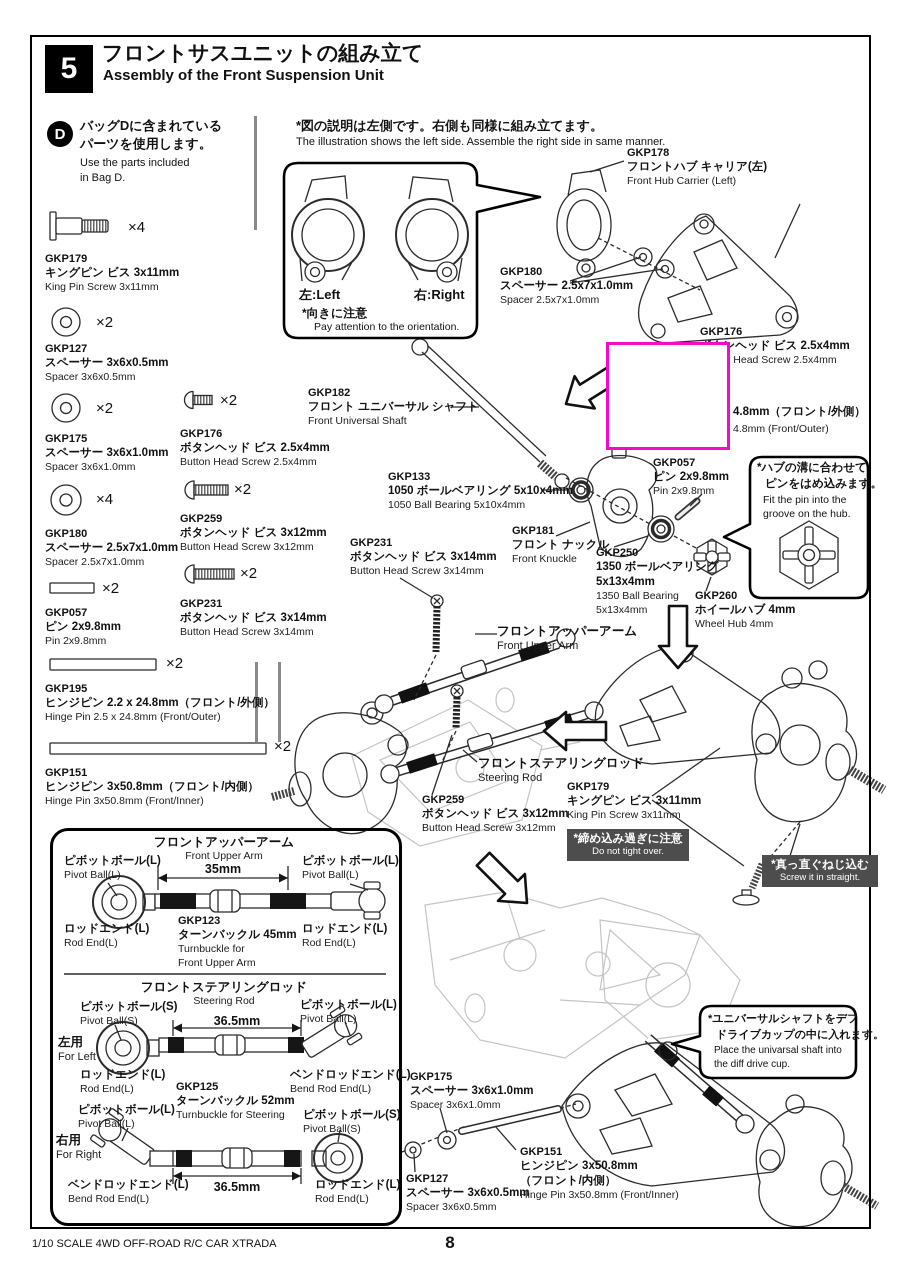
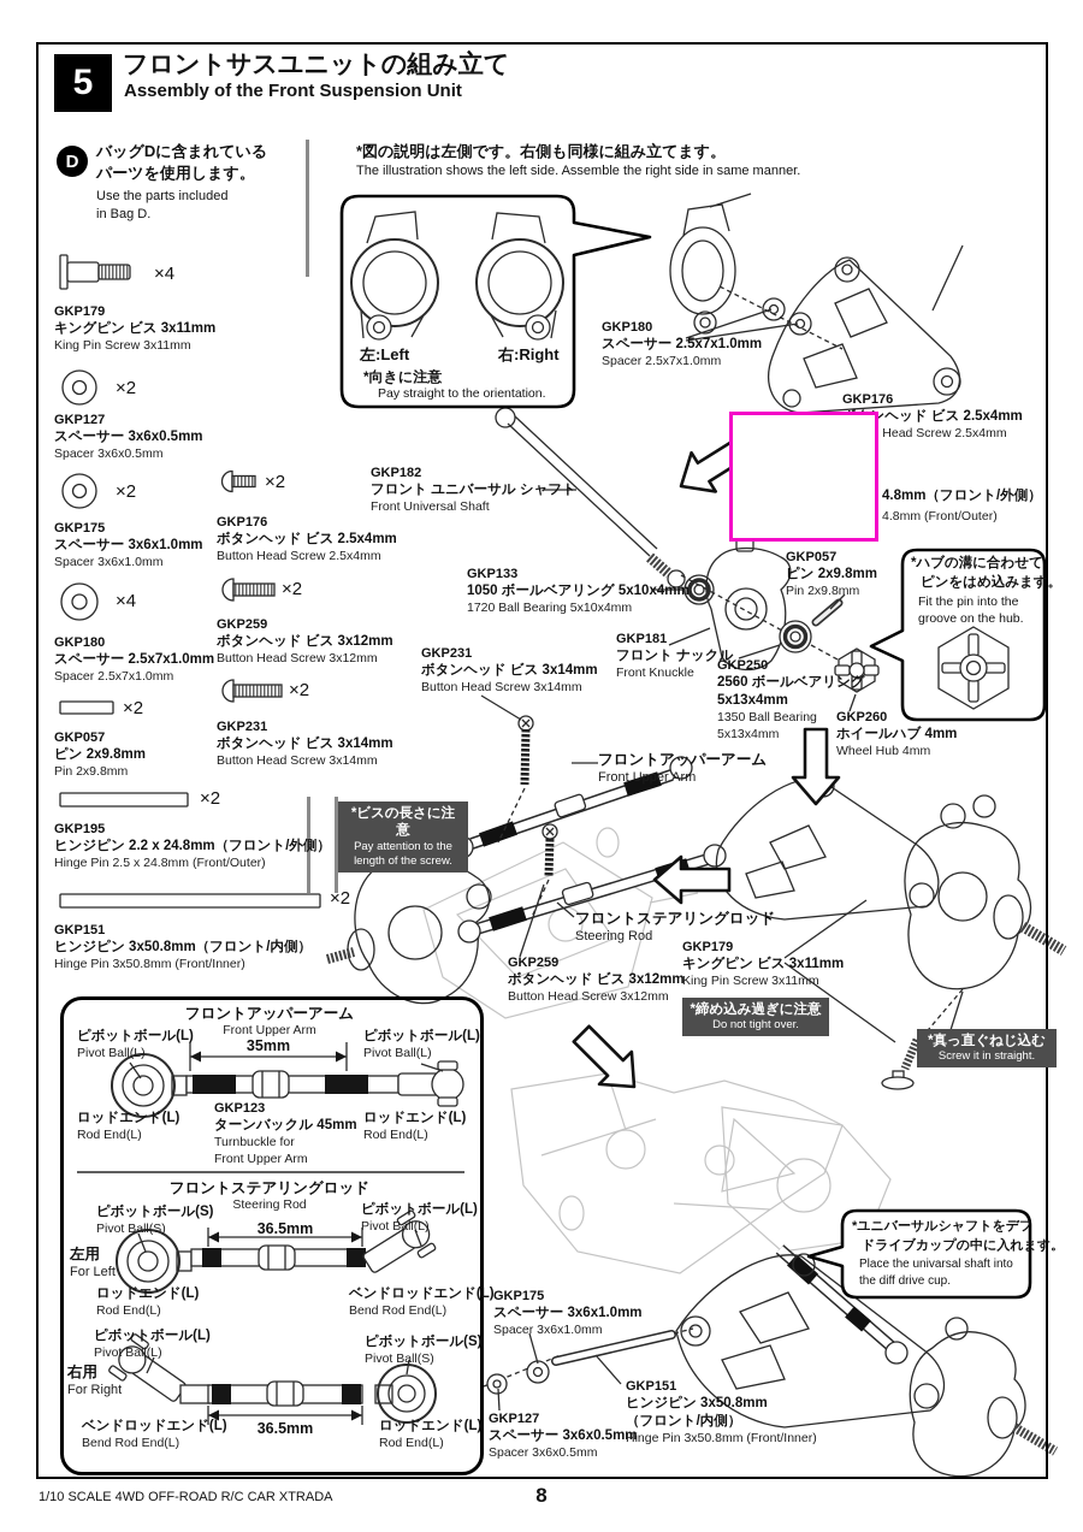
  5
  フロントサスユニットの組み立て
  Assembly of the Front Suspension Unit
  D
  バッグDに含まれている
  パーツを使用します。
  Use the parts included
  in Bag D.
  *図の説明は左側です。右側も同様に組み立てます。
  The illustration shows the left side. Assemble the right side in same manner.
  ×4
  GKP179
  キングピン ビス 3x11mm
  King Pin Screw 3x11mm
  ×2
  GKP127
  スペーサー 3x6x0.5mm
  Spacer 3x6x0.5mm
  ×2
  GKP175
  スペーサー 3x6x1.0mm
  Spacer 3x6x1.0mm
  ×4
  GKP180
  スペーサー 2.5x7x1.0mm
  Spacer 2.5x7x1.0mm
  ×2
  GKP057
  ピン 2x9.8mm
  Pin 2x9.8mm
  ×2
  GKP195
  ヒンジピン 2.2 x 24.8mm（フロント/外側）
  Hinge Pin 2.5 x 24.8mm (Front/Outer)
  ×2
  GKP151
  ヒンジピン 3x50.8mm（フロント/内側）
  Hinge Pin 3x50.8mm (Front/Inner)
  ×2
  GKP176
  ボタンヘッド ビス 2.5x4mm
  Button Head Screw 2.5x4mm
  ×2
  GKP259
  ボタンヘッド ビス 3x12mm
  Button Head Screw 3x12mm
  ×2
  GKP231
  ボタンヘッド ビス 3x14mm
  Button Head Screw 3x14mm
- GKP178
- フロントハブ キャリア(左)
- Front Hub Carrier (Left)
  GKP180
  スペーサー 2.5x7x1.0mm
  Spacer 2.5x7x1.0mm
  GKP176
  ヘッド ビス 2.5x4mm
  Head Screw 2.5x4mm
  4.8mm（フロント/外側）
  4.8mm (Front/Outer)
  GKP182
  フロント ユニバーサル シャフト
  Front Universal Shaft
  GKP133
  1050 ボールベアリング 5x10x4mm
- 1050 Ball Bearing 5x10x4mm
+ 1720 Ball Bearing 5x10x4mm
  GKP057
  ピン 2x9.8mm
  Pin 2x9.8mm
  GKP181
  フロント ナックル
  Front Knuckle
  GKP250
- 1350 ボールベアリング
+ 2560 ボールベアリング
  5x13x4mm
  1350 Ball Bearing
  5x13x4mm
  GKP260
  ホイールハブ 4mm
  Wheel Hub 4mm
  GKP231
  ボタンヘッド ビス 3x14mm
  Button Head Screw 3x14mm
  フロントアッパーアーム
  Front Upper Arm
  フロントステアリングロッド
  Steering Rod
  GKP259
  ボタンヘッド ビス 3x12mm
  Button Head Screw 3x12mm
  GKP179
  キングピン ビス 3x11mm
  King Pin Screw 3x11mm
  GKP175
  スペーサー 3x6x1.0mm
  Spacer 3x6x1.0mm
  GKP127
  スペーサー 3x6x0.5mm
  Spacer 3x6x0.5mm
  GKP151
  ヒンジピン 3x50.8mm
  （フロント/内側）
  Hinge Pin 3x50.8mm (Front/Inner)
+ *ビスの長さに注意
+ Pay attention to the
+ length of the screw.
  *締め込み過ぎに注意
  Do not tight over.
  *真っ直ぐねじ込む
  Screw it in straight.
  左:Left
  右:Right
  *向きに注意
- Pay attention to the orientation.
+ Pay straight to the orientation.
  *ハブの溝に合わせて
  ピンをはめ込みます。
  Fit the pin into the
  groove on the hub.
  *ユニバーサルシャフトをデフ
  ドライブカップの中に入れます。
  Place the univarsal shaft into
  the diff drive cup.
  フロントアッパーアーム
  Front Upper Arm
  ピボットボール(L)
  Pivot Ball(L)
  ピボットボール(L)
  Pivot Ball(L)
  35mm
  ロッドエンド(L)
  Rod End(L)
  ロッドエンド(L)
  Rod End(L)
  GKP123
  ターンバックル 45mm
  Turnbuckle for
  Front Upper Arm
  フロントステアリングロッド
  Steering Rod
  ピボットボール(S)
  Pivot Ball(S)
  ピボットボール(L)
  Pivot Ball(L)
  36.5mm
  左用
  For Left
  ロッドエンド(L)
  Rod End(L)
  ベンドロッドエンド(L)
  Bend Rod End(L)
- GKP125
- ターンバックル 52mm
- Turnbuckle for Steering
  ピボットボール(L)
  Pivot Ball(L)
  ピボットボール(S)
  Pivot Ball(S)
  右用
  For Right
  ベンドロッドエンド(L)
  Bend Rod End(L)
  ロッドエンド(L)
  Rod End(L)
  36.5mm
  1/10 SCALE 4WD OFF-ROAD R/C CAR XTRADA
  8
